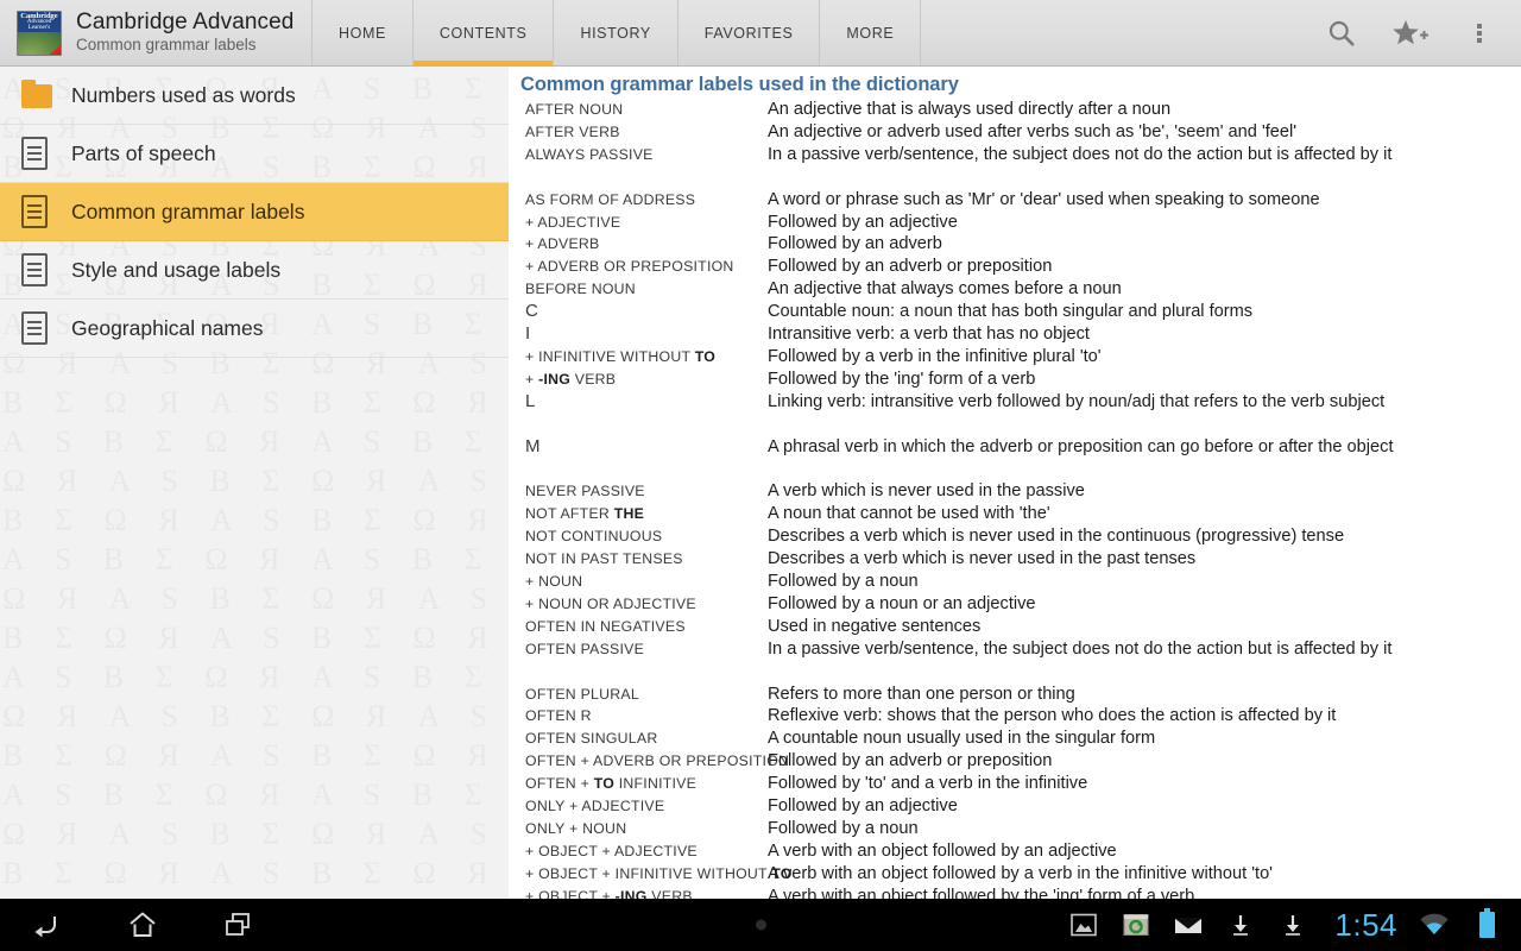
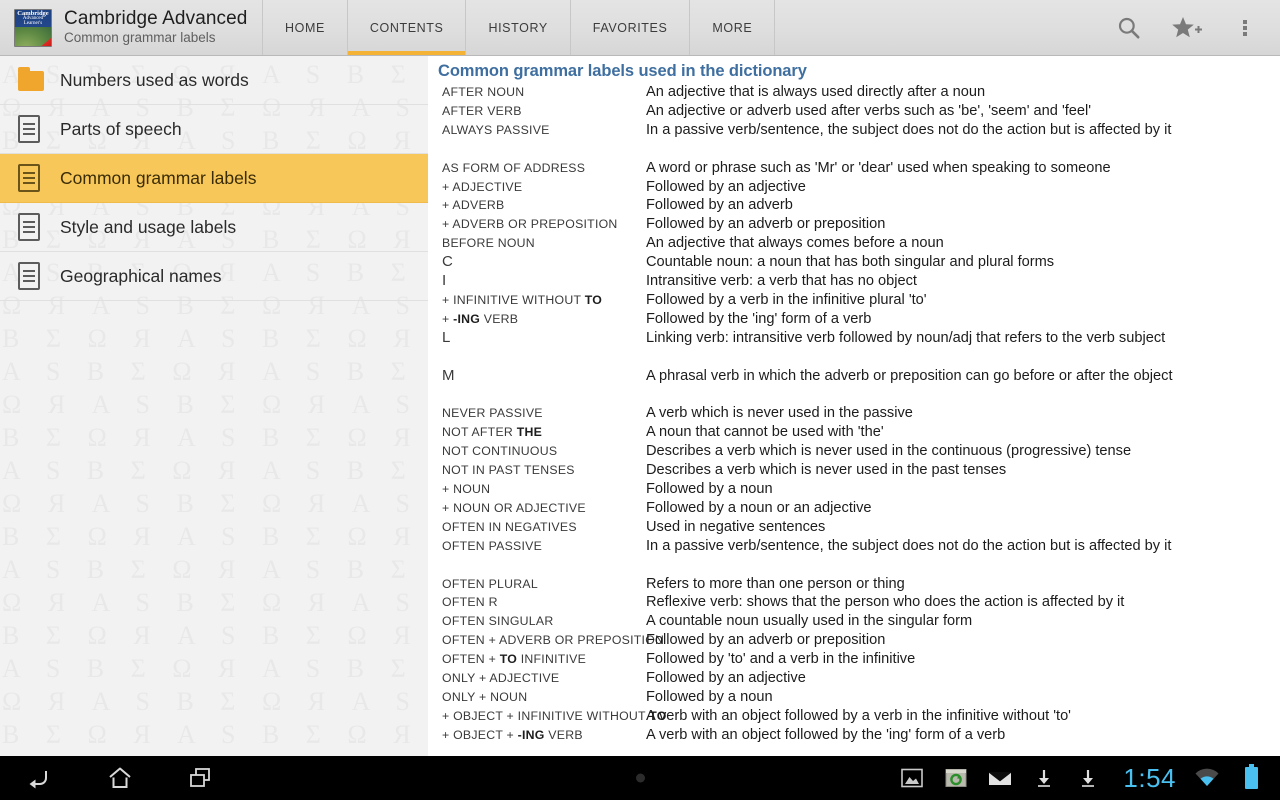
  Cambridge Advanced
  Common grammar labels
  HOME
  CONTENTS
  HISTORY
  FAVORITES
  MORE
  Numbers used as words
  Parts of speech
  Common grammar labels
  Style and usage labels
  Geographical names
  Common grammar labels used in the dictionary
  AFTER NOUN
  An adjective that is always used directly after a noun
  AFTER VERB
  An adjective or adverb used after verbs such as 'be', 'seem' and 'feel'
  ALWAYS PASSIVE
  In a passive verb/sentence, the subject does not do the action but is affected by it
  AS FORM OF ADDRESS
  A word or phrase such as 'Mr' or 'dear' used when speaking to someone
  + ADJECTIVE
  Followed by an adjective
  + ADVERB
  Followed by an adverb
  + ADVERB OR PREPOSITION
  Followed by an adverb or preposition
  BEFORE NOUN
  An adjective that always comes before a noun
  C
  Countable noun: a noun that has both singular and plural forms
  I
  Intransitive verb: a verb that has no object
  + INFINITIVE WITHOUT TO
  Followed by a verb in the infinitive plural 'to'
  + -ING VERB
  Followed by the 'ing' form of a verb
  L
  Linking verb: intransitive verb followed by noun/adj that refers to the verb subject
  M
  A phrasal verb in which the adverb or preposition can go before or after the object
  NEVER PASSIVE
  A verb which is never used in the passive
  NOT AFTER THE
  A noun that cannot be used with 'the'
  NOT CONTINUOUS
  Describes a verb which is never used in the continuous (progressive) tense
  NOT IN PAST TENSES
  Describes a verb which is never used in the past tenses
  + NOUN
  Followed by a noun
  + NOUN OR ADJECTIVE
  Followed by a noun or an adjective
  OFTEN IN NEGATIVES
  Used in negative sentences
  OFTEN PASSIVE
  In a passive verb/sentence, the subject does not do the action but is affected by it
  OFTEN PLURAL
  Refers to more than one person or thing
  OFTEN R
  Reflexive verb: shows that the person who does the action is affected by it
  OFTEN SINGULAR
  A countable noun usually used in the singular form
  OFTEN + ADVERB OR PREPOSITIO
  Followed by an adverb or preposition
  OFTEN + TO INFINITIVE
  Followed by 'to' and a verb in the infinitive
  ONLY + ADJECTIVE
  Followed by an adjective
  ONLY + NOUN
  Followed by a noun
- + OBJECT + ADJECTIVE
- A verb with an object followed by an adjective
  + OBJECT + INFINITIVE WITHOUT TO
  A verb with an object followed by a verb in the infinitive without 'to'
  + OBJECT + -ING VERB
  A verb with an object followed by the 'ing' form of a verb
  1:54
